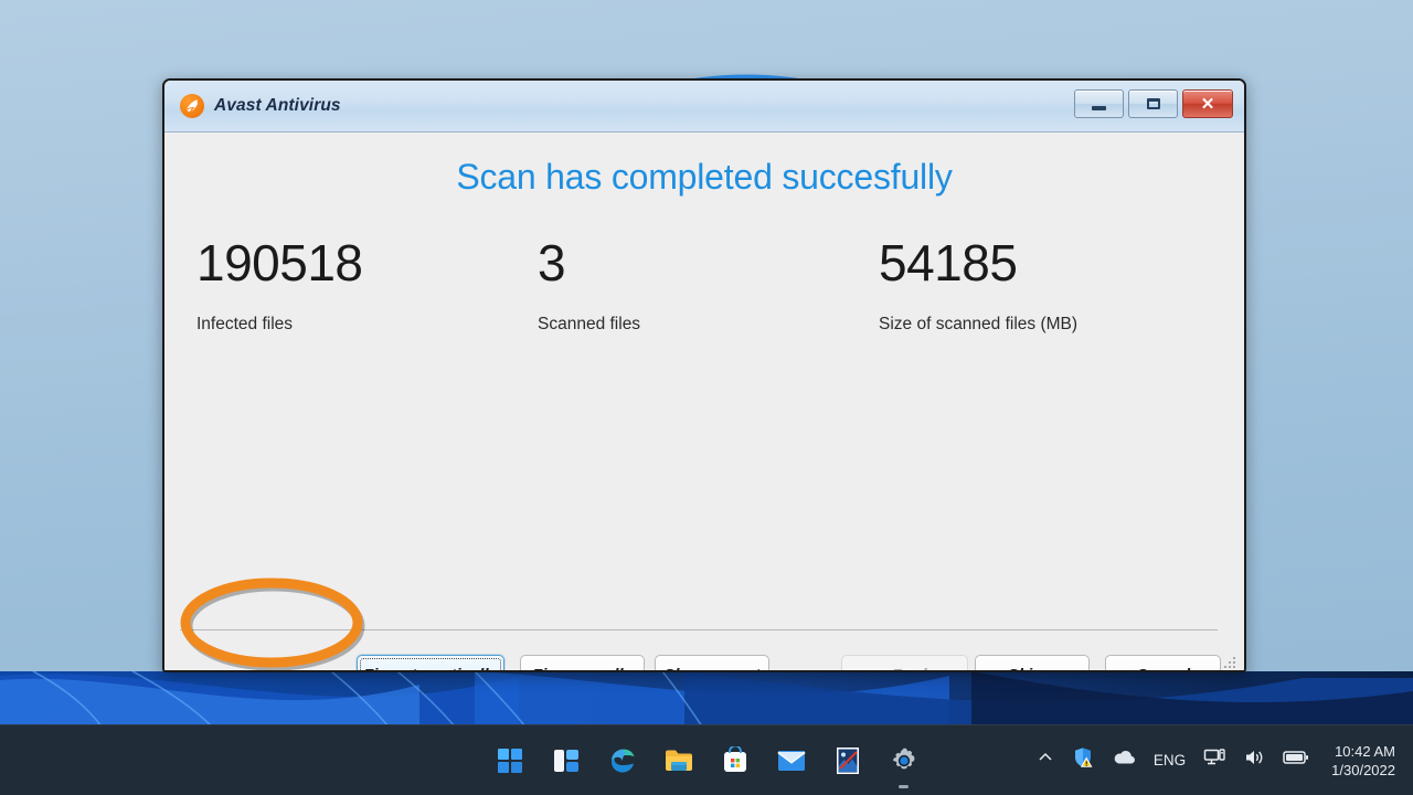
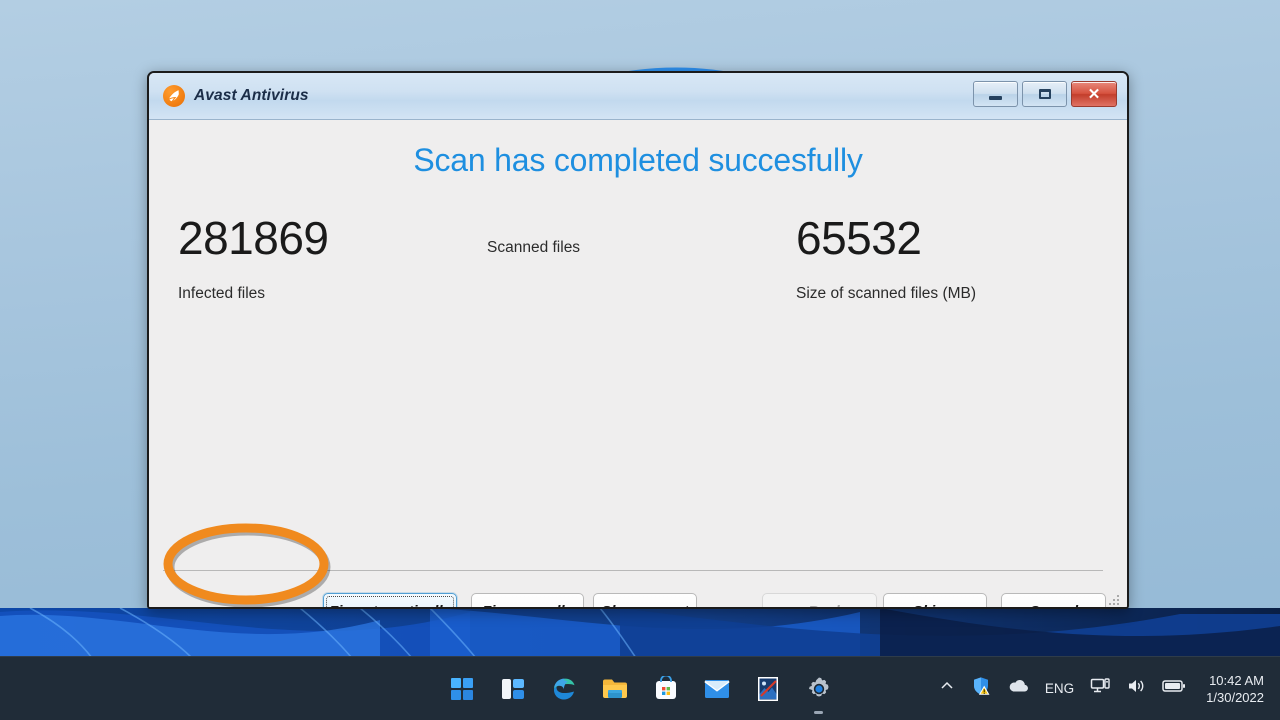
  Avast Antivirus
  ✕
  Scan has completed succesfully
- 190518
+ 281869
  Infected files
- 3
  Scanned files
- 54185
+ 65532
  Size of scanned files (MB)
  ENG
  10:42 AM
  1/30/2022
